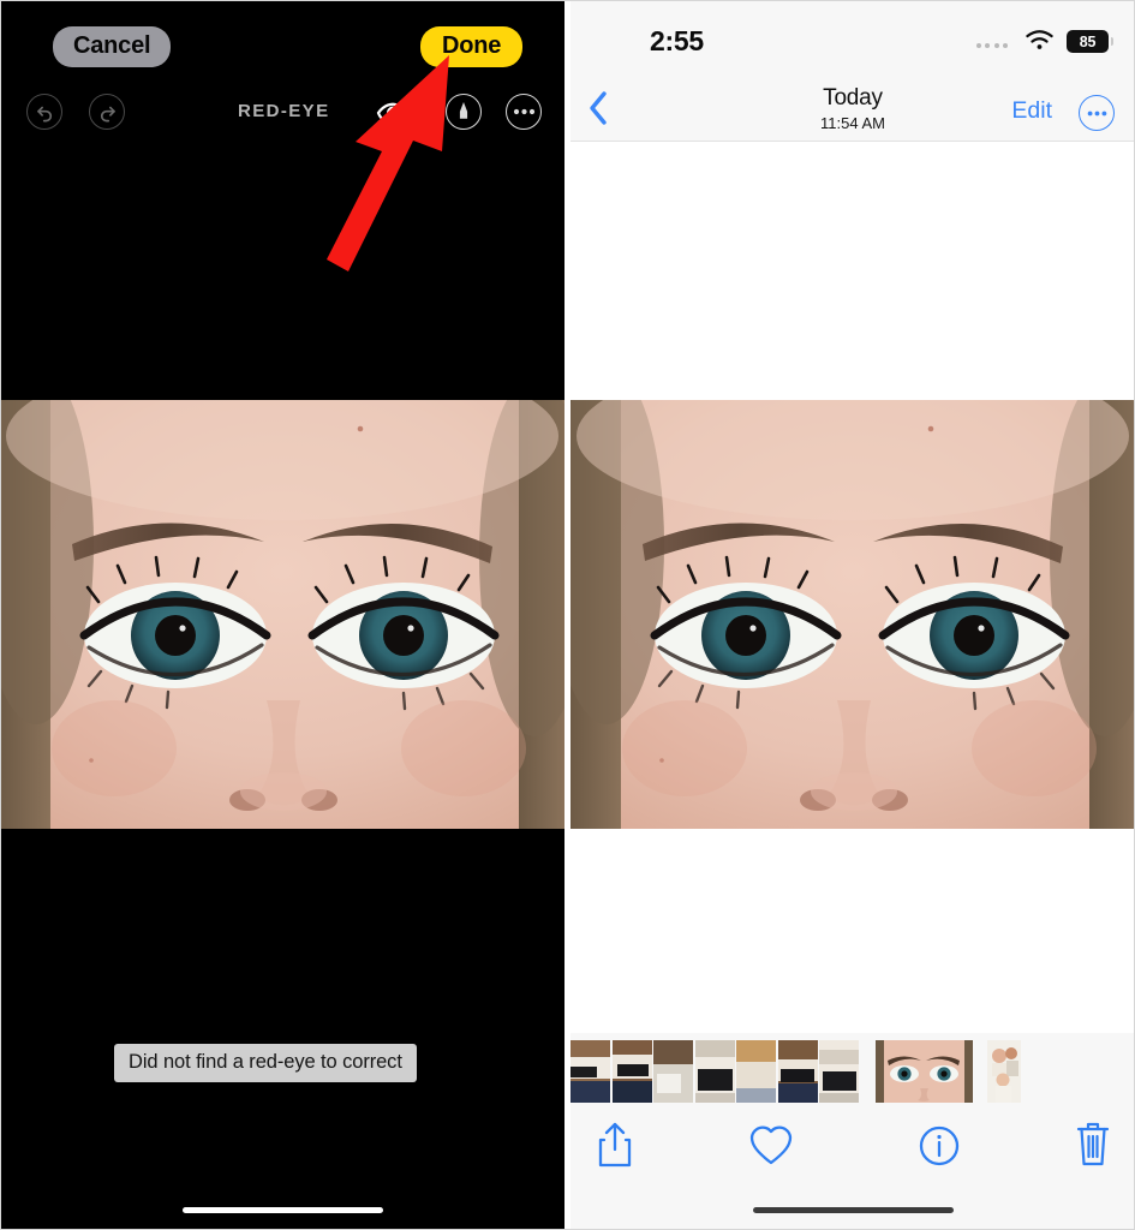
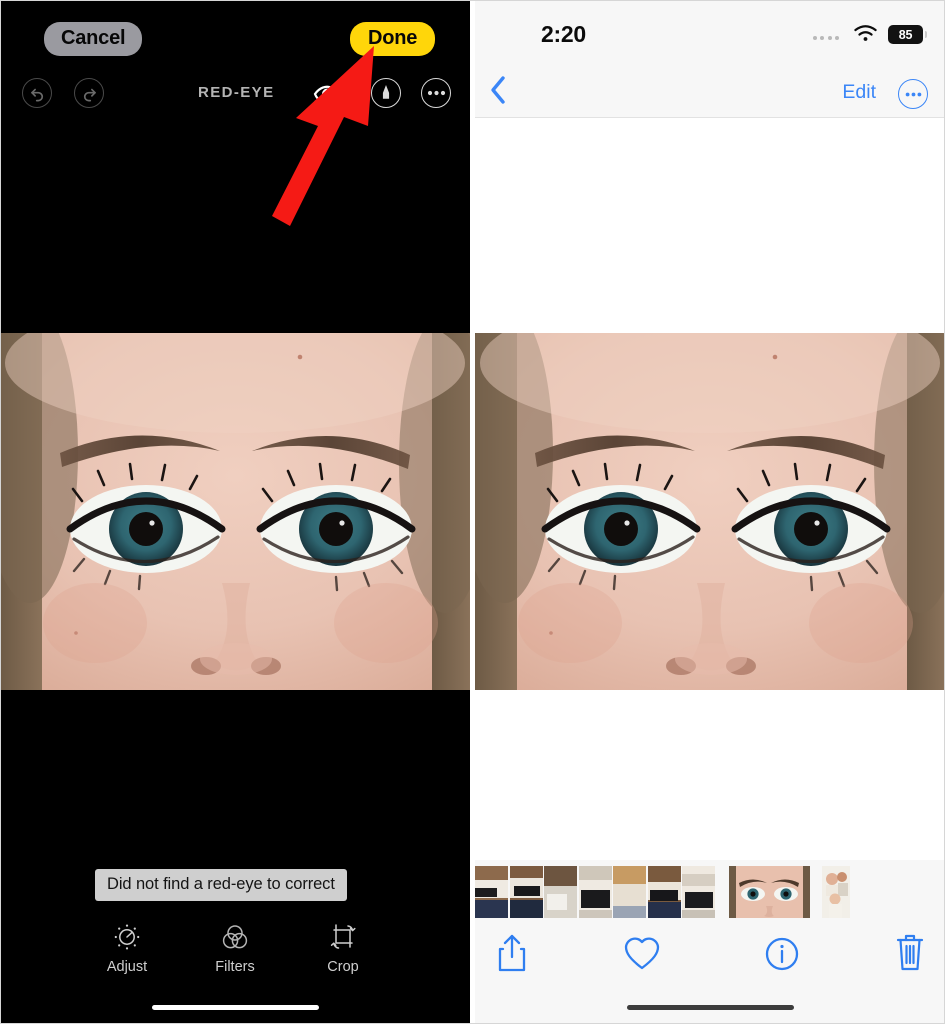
  Cancel
  Done
  RED-EYE
  Did not find a red-eye to correct
+ Adjust
+ Filters
+ Crop
- 2:55
+ 2:20
  85
- Today
- 11:54 AM
  Edit
